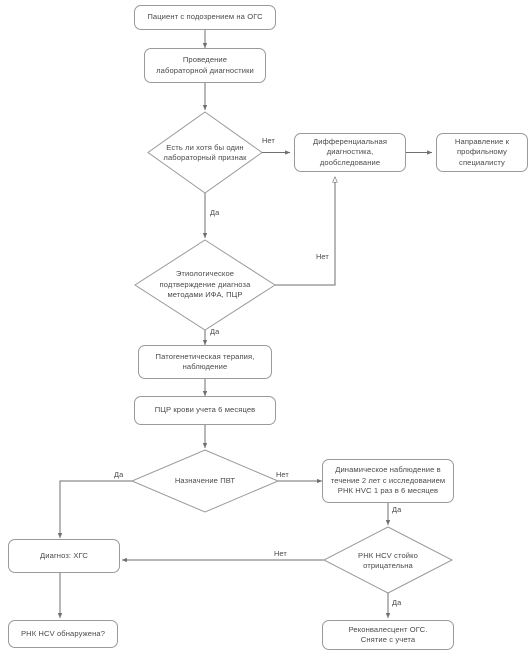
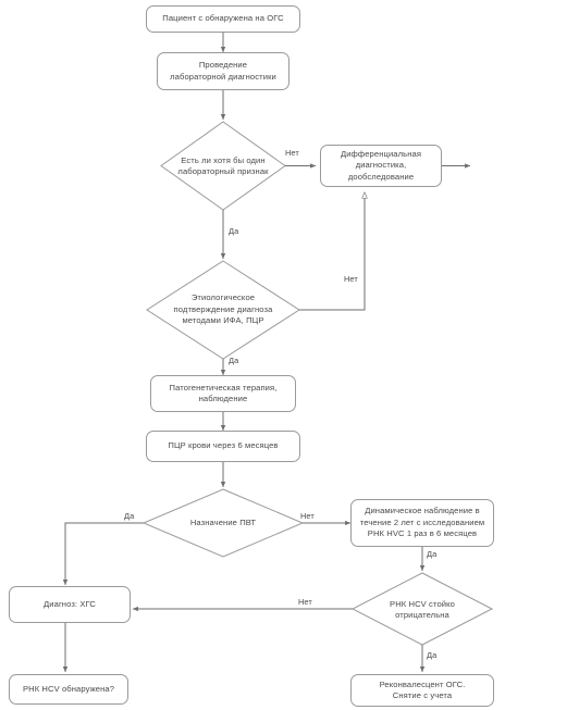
- Пациент с подозрением на ОГС
+ Пациент с обнаружена на ОГС
  Проведение
  лабораторной диагностики
  Есть ли хотя бы один
  лабораторный признак
  Дифференциальная
  диагностика, дообследование
- Направление к
- профильному специалисту
  Этиологическое
  подтверждение диагноза
  методами ИФА, ПЦР
  Патогенетическая терапия,
  наблюдение
- ПЦР крови учета 6 месяцев
+ ПЦР крови через 6 месяцев
  Назначение ПВТ
  Динамическое наблюдение в
  течение 2 лет с исследованием
  РНК HVC 1 раз в 6 месяцев
  РНК HCV стойко
  отрицательна
  Диагноз: ХГС
  РНК HCV обнаружена?
  Реконвалесцент ОГС.
  Снятие с учета
  Нет
  Да
  Нет
  Да
  Да
  Нет
  Да
  Нет
  Да
